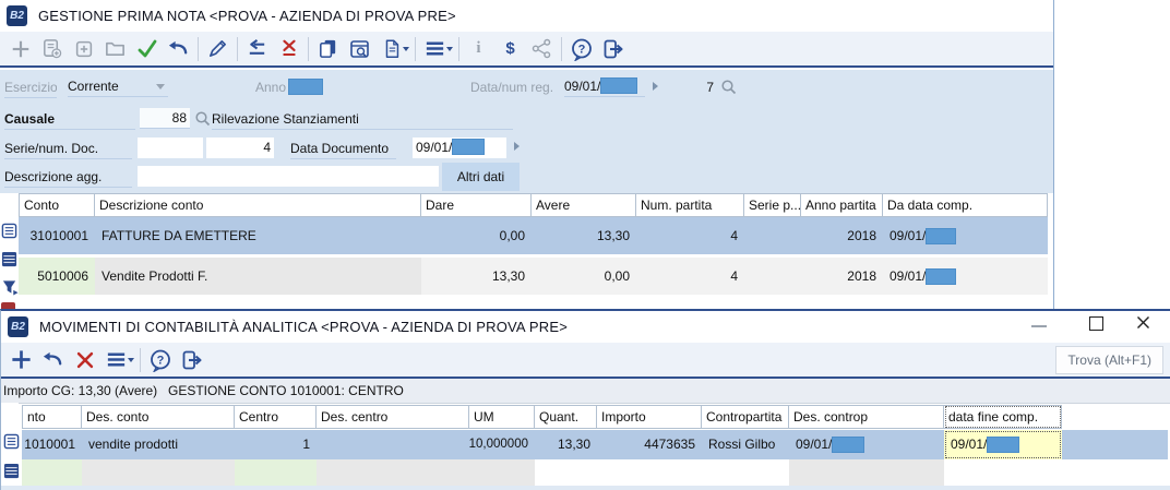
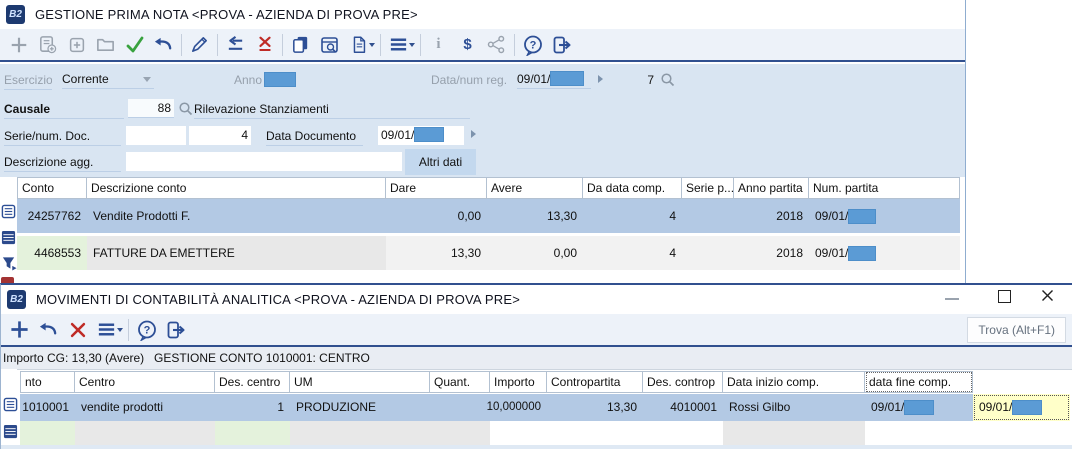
  B2
  GESTIONE PRIMA NOTA <PROVA - AZIENDA DI PROVA PRE>
  i
  $
  ?
  Esercizio
  Corrente
  Anno
  Data/num reg.
  09/01/
  7
  Causale
  88
  Rilevazione Stanziamenti
  Serie/num. Doc.
  4
  Data Documento
  09/01/
  Descrizione agg.
  Altri dati
  Conto
  Descrizione conto
  Dare
  Avere
- Num. partita
+ Da data comp.
  Serie p...
  Anno partita
- Da data comp.
+ Num. partita
- 31010001
+ 24257762
- FATTURE DA EMETTERE
+ Vendite Prodotti F.
  0,00
  13,30
  4
  2018
  09/01/
- 5010006
+ 4468553
- Vendite Prodotti F.
+ FATTURE DA EMETTERE
  13,30
  0,00
  4
  2018
  09/01/
  B2
  MOVIMENTI DI CONTABILITÀ ANALITICA <PROVA - AZIENDA DI PROVA PRE>
  ?
  Trova (Alt+F1)
  Importo CG: 13,30 (Avere)
  GESTIONE CONTO 1010001: CENTRO
  nto
- Des. conto
  Centro
  Des. centro
  UM
  Quant.
  Importo
  Contropartita
  Des. controp
+ Data inizio comp.
  data fine comp.
  1010001
  vendite prodotti
  1
+ PRODUZIONE
  10,000000
  13,30
- 4473635
+ 4010001
  Rossi Gilbo
  09/01/
  09/01/
